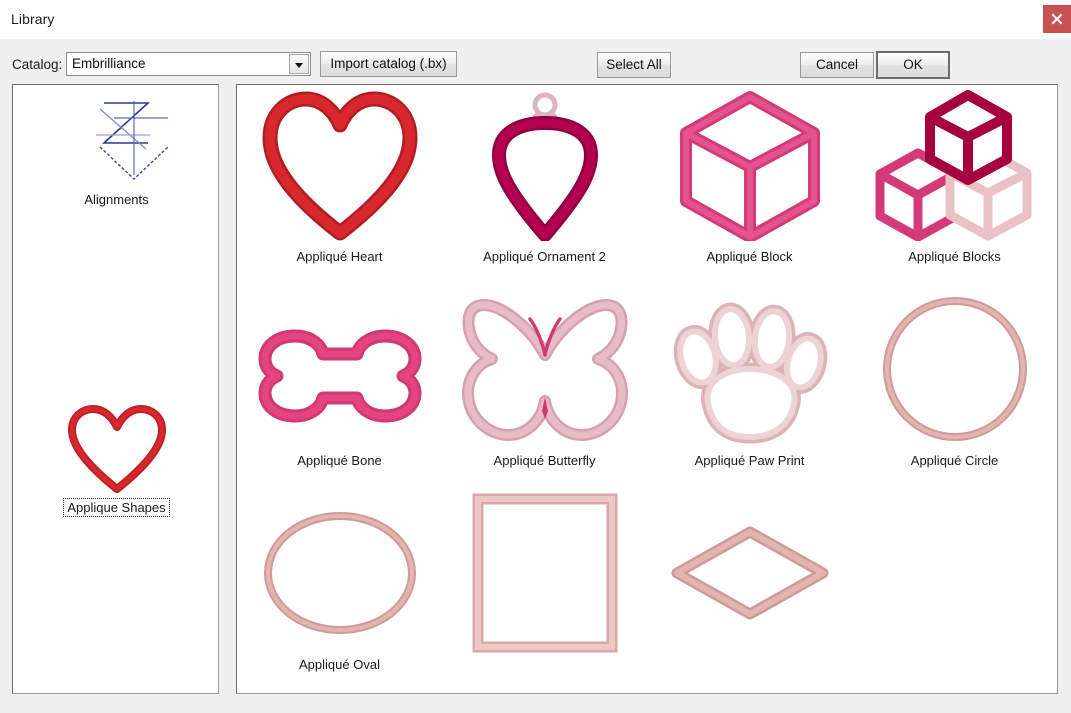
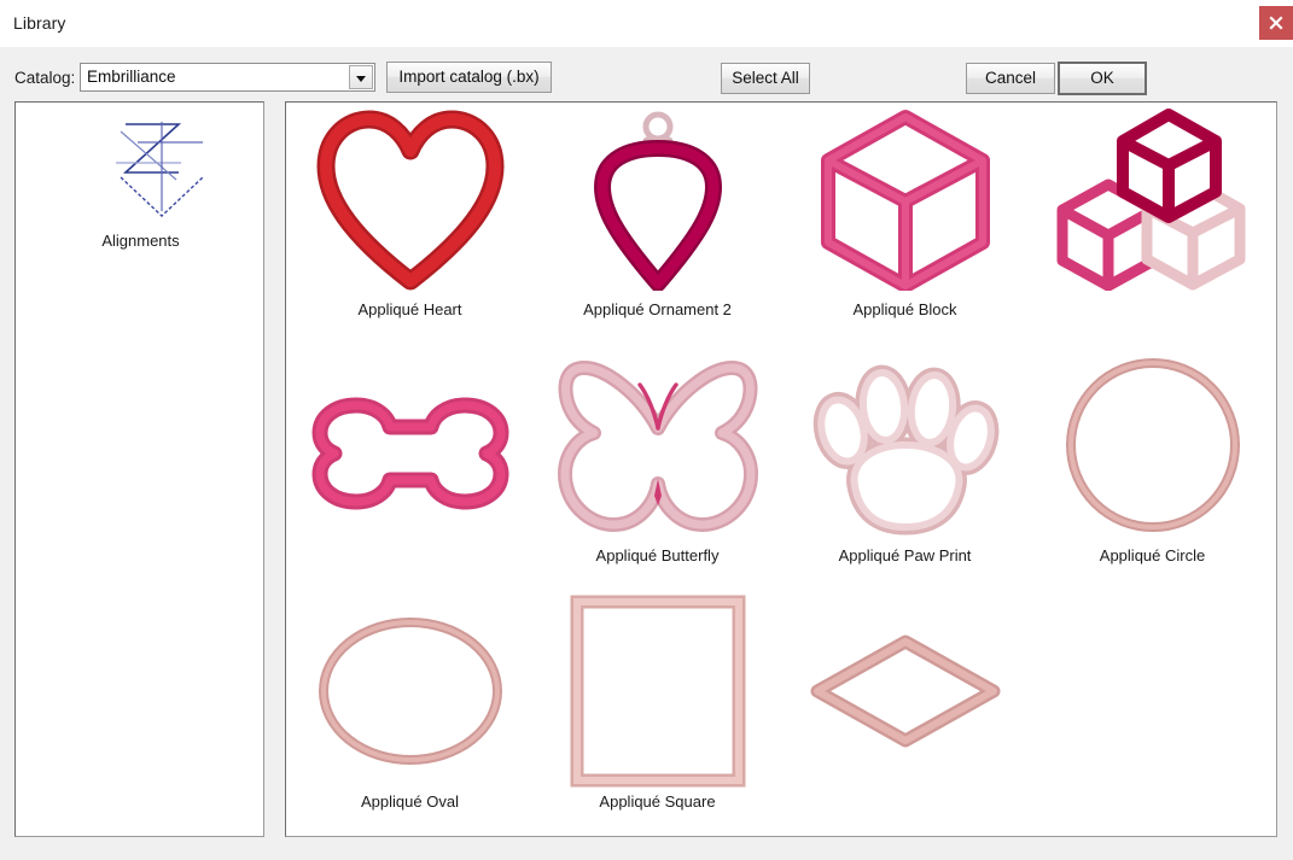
  Library
  Catalog:
  Embrilliance
  Import catalog (.bx)
  Select All
  Cancel
  OK
  Alignments
- Applique Shapes
  Appliqué Heart
  Appliqué Ornament 2
  Appliqué Block
- Appliqué Blocks
- Appliqué Bone
  Appliqué Butterfly
  Appliqué Paw Print
  Appliqué Circle
  Appliqué Oval
+ Appliqué Square
